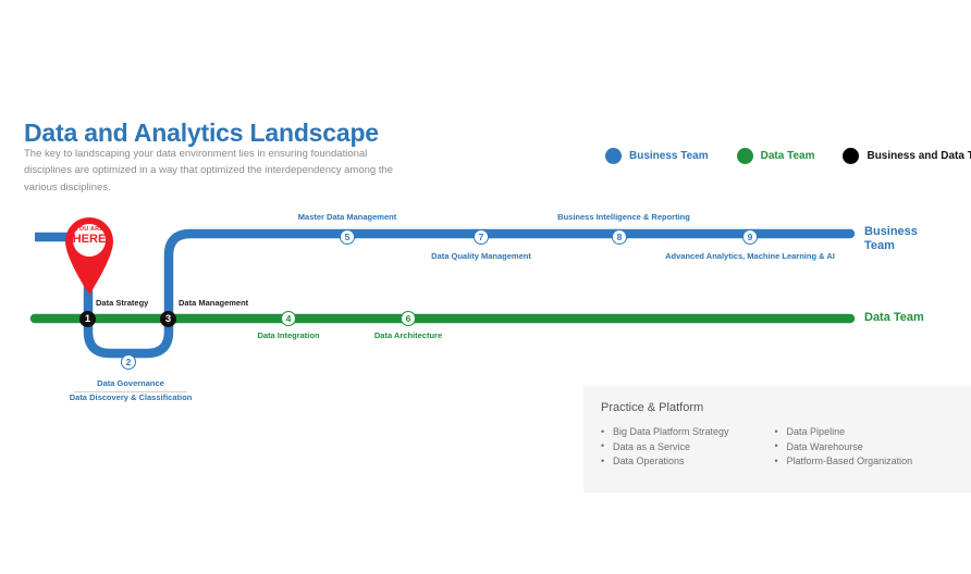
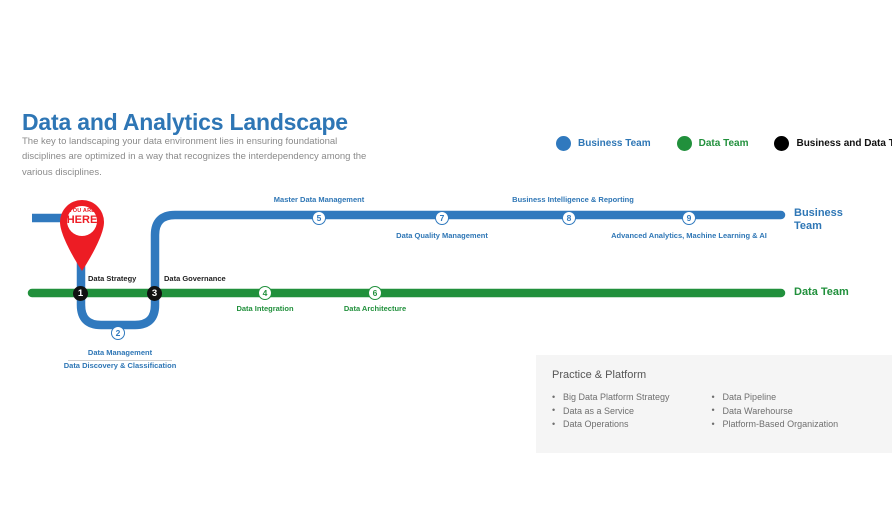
  Data and Analytics Landscape
- The key to landscaping your data environment lies in ensuring foundational disciplines are optimized in a way that optimized the interdependency among the various disciplines.
+ The key to landscaping your data environment lies in ensuring foundational disciplines are optimized in a way that recognizes the interdependency among the various disciplines.
  Business Team
  Data Team
  Business and Data T
  HERE
  1
  2
  3
  4
  5
  6
  7
  8
  9
  Data Strategy
- Data Governance
+ Data Management
  Data Discovery & Classification
- Data Management
+ Data Governance
  Data Integration
  Master Data Management
  Data Architecture
  Data Quality Management
  Business Intelligence & Reporting
  Advanced Analytics, Machine Learning & AI
  Business
  Team
  Data Team
  Practice & Platform
  Big Data Platform Strategy
  Data as a Service
  Data Operations
  Data Pipeline
  Data Warehourse
  Platform-Based Organization
